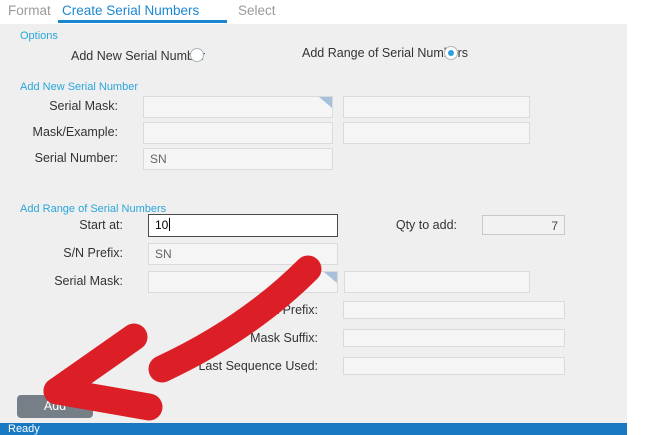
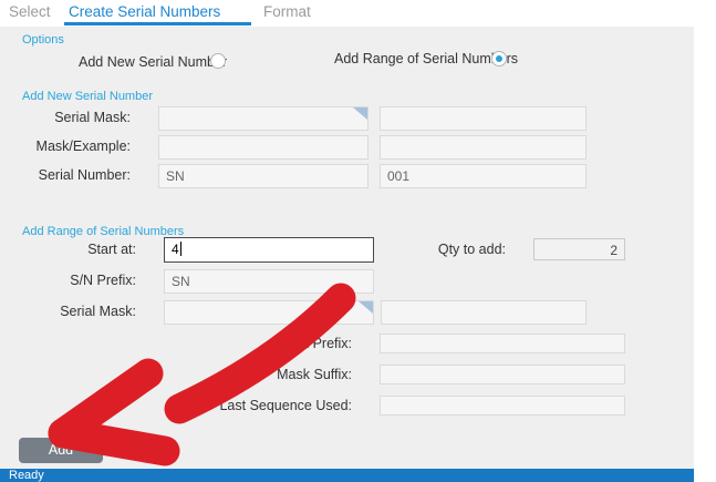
- Format
+ Select
  Create Serial Numbers
- Select
+ Format
  Options
  Add New Serial Num
  Add Range of Serial Numrs
  Add New Serial Number
  Serial Mask:
  Mask/Example:
  Serial Number:
  SN
+ 001
  Add Range of Serial Numbers
  Start at:
- 10
+ 4
  Qty to add:
- 7
+ 2
  S/N Prefix:
  SN
  Serial Mask:
  Mask Suffix:
  Last Sequence Used:
  Add
  Ready
